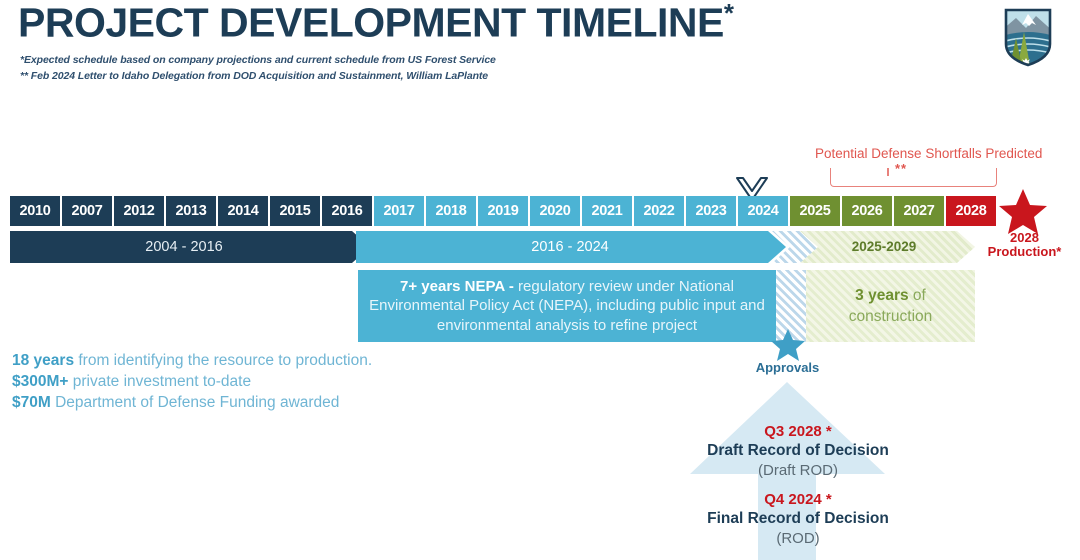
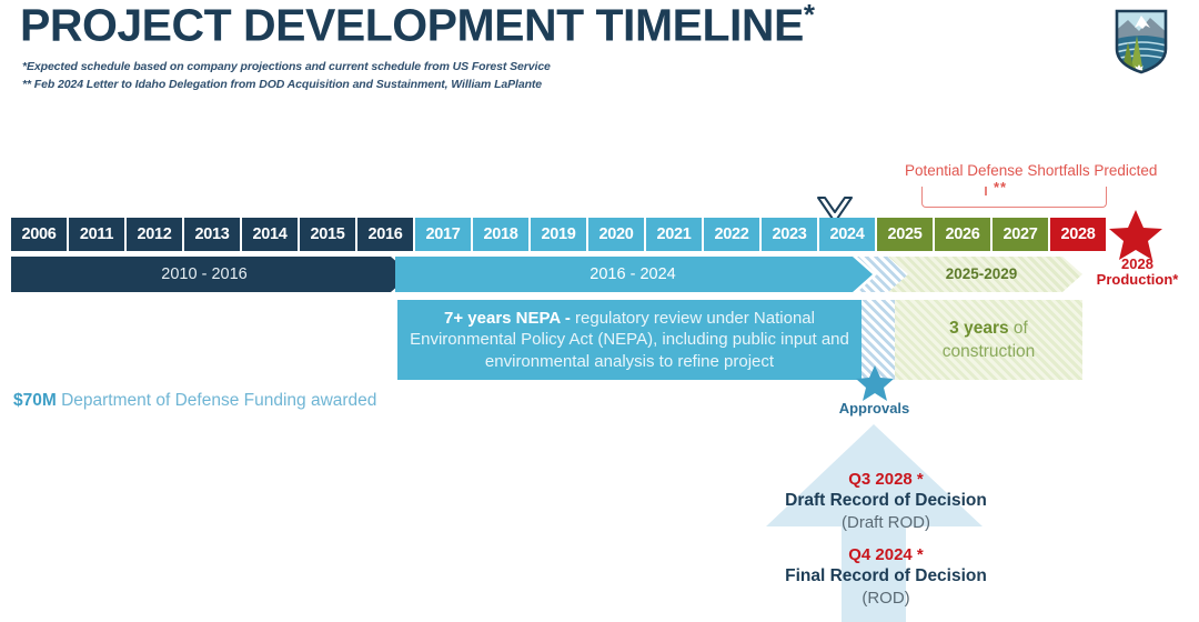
  PROJECT DEVELOPMENT TIMELINE*
  *Expected schedule based on company projections and current schedule from US Forest Service
  ** Feb 2024 Letter to Idaho Delegation from DOD Acquisition and Sustainment, William LaPlante
  Potential Defense Shortfalls Predicted
  **
- 2010
+ 2006
- 2007
+ 2011
  2012
  2013
  2014
  2015
  2016
  2017
  2018
  2019
  2020
  2021
  2022
  2023
  2024
  2025
  2026
  2027
  2028
  2028
  Production*
- 2004 - 2016
+ 2010 - 2016
  2016 - 2024
  2025-2029
  7+ years NEPA - regulatory review under National Environmental Policy Act (NEPA), including public input and environmental analysis to refine project
  3 years of construction
- 18 years from identifying the resource to production.
- $300M+ private investment to-date
  $70M Department of Defense Funding awarded
  Approvals
  Q3 2028 *
  Draft Record of Decision
  (Draft ROD)
  Q4 2024 *
  Final Record of Decision
  (ROD)
